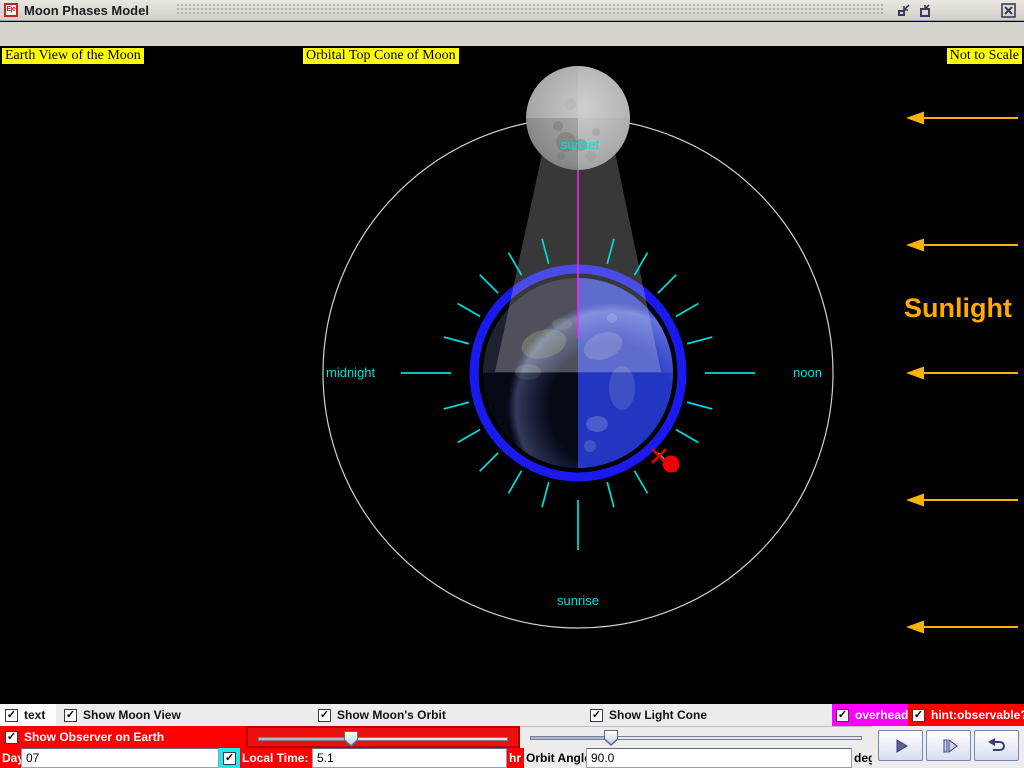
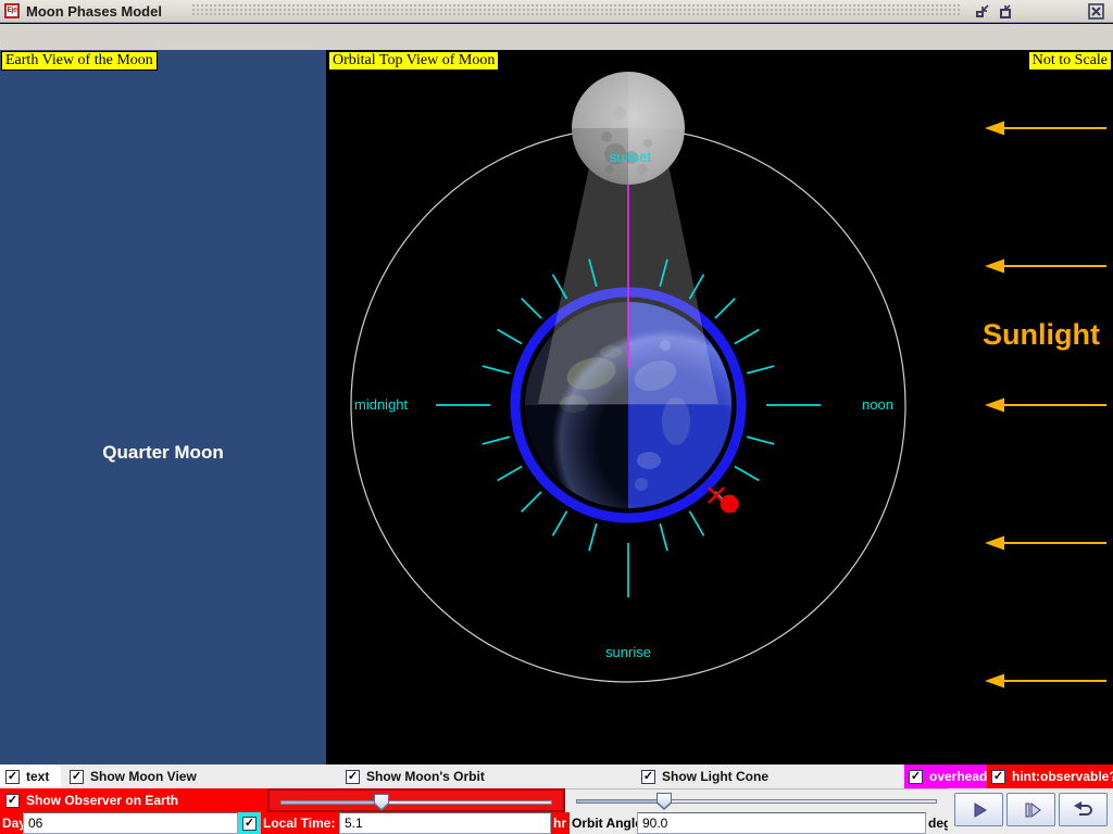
  Moon Phases Model
+ Quarter Moon
  midnight
  noon
  sunrise
  sunset
  Sunlight
  Earth View of the Moon
- Orbital Top Cone of Moon
+ Orbital Top View of Moon
  Not to Scale
  ✓
  text
  ✓
  Show Moon View
  ✓
  Show Moon's Orbit
  ✓
  Show Light Cone
  ✓
  overhead
  ✓
  hint:observable
  ✓
  Show Observer on Earth
- 07
+ 06
  ✓
  Local Time:
  5.1
  hr
  Orbit Angl
  90.0
